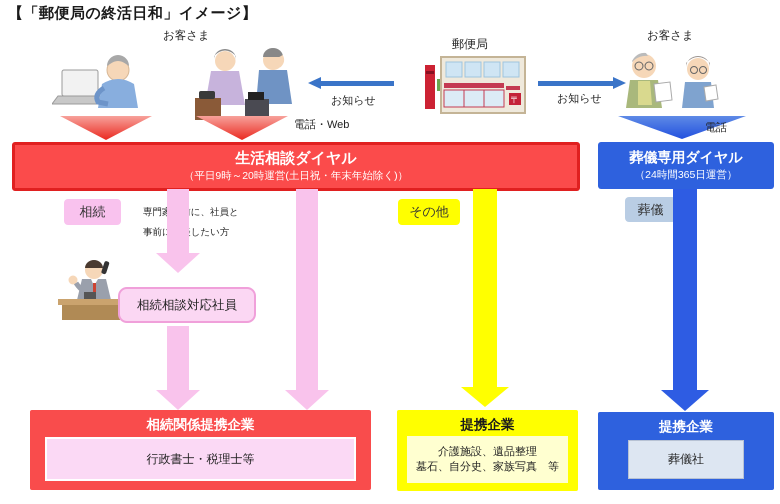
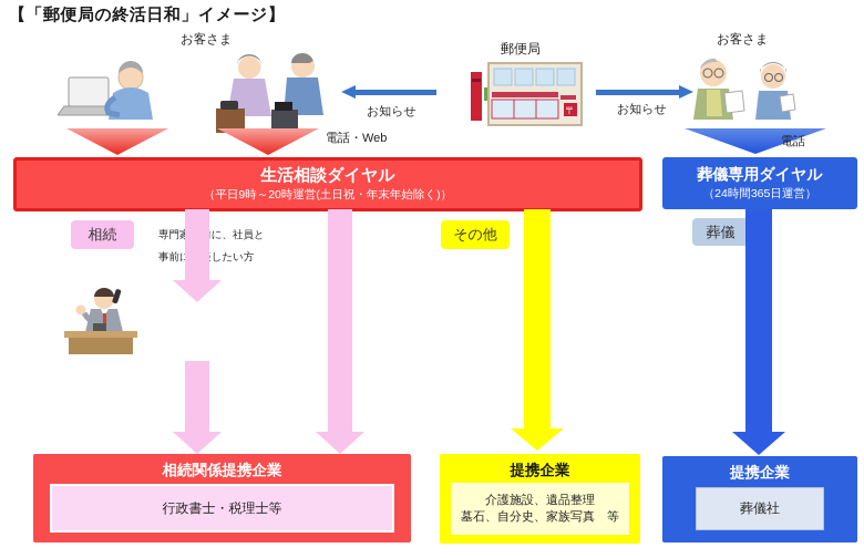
  【「郵便局の終活日和」イメージ】
  お客さま
  郵便局
  お客さま
  〒
  お知らせ
  電話・Web
  お知らせ
  電話
  生活相談ダイヤル
  （平日9時～20時運営(土日祝・年末年始除く)）
  葬儀専用ダイヤル
  （24時間365日運営）
  相続
  専門に、社員と
  その他
  葬儀
- 相続相談対応社員
  相続関係提携企業
  行政書士・税理士等
  提携企業
  介護施設、遺品整理
  墓石、自分史、家族写真 等
  提携企業
  葬儀社
